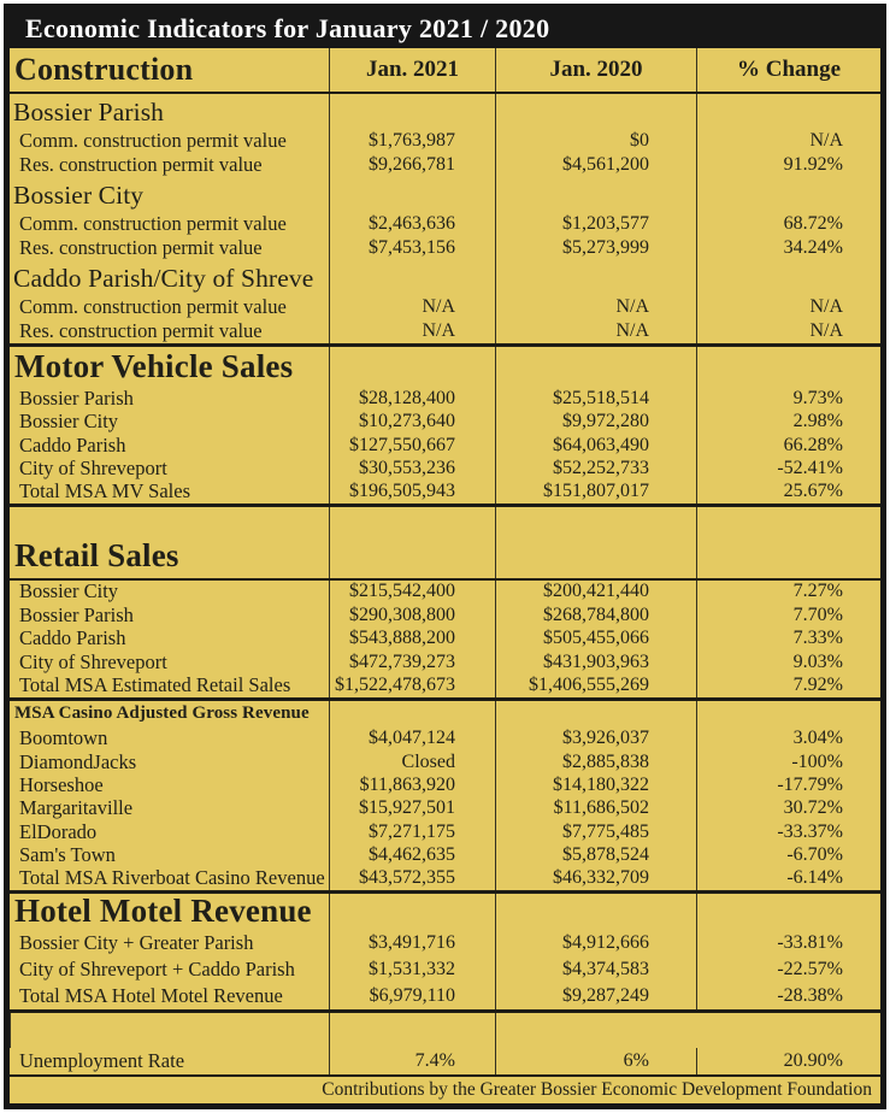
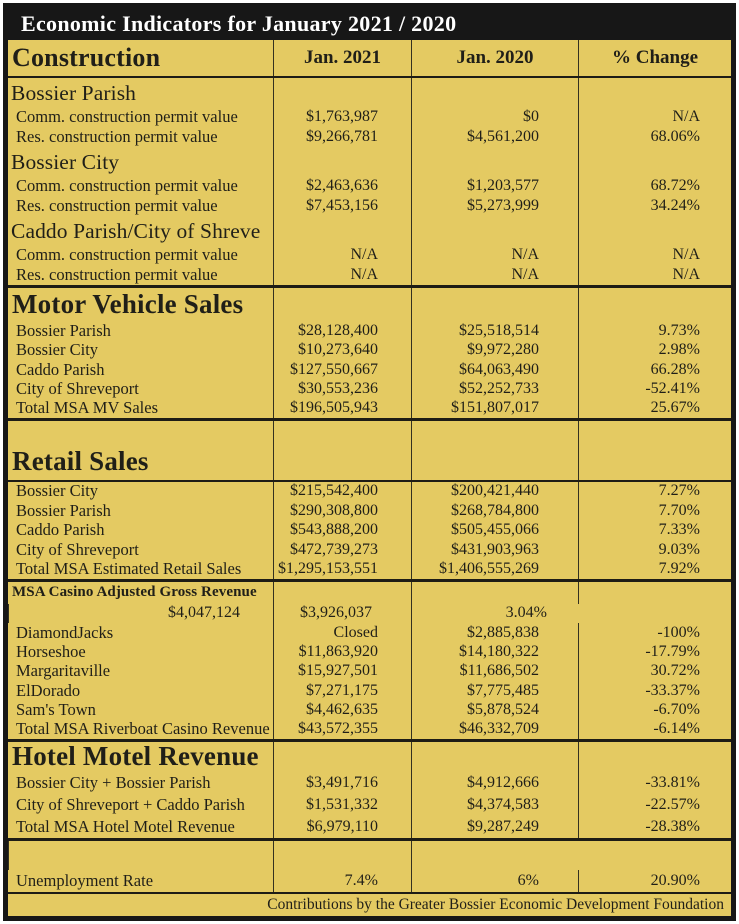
  Economic Indicators for January 2021 / 2020
  Construction
  Jan. 2021
  Jan. 2020
  % Change
  Bossier Parish
  Comm. construction permit value
  $1,763,987
  $0
  N/A
  Res. construction permit value
  $9,266,781
  $4,561,200
- 91.92%
+ 68.06%
  Bossier City
  Comm. construction permit value
  $2,463,636
  $1,203,577
  68.72%
  Res. construction permit value
  $7,453,156
  $5,273,999
  34.24%
  Caddo Parish/City of Shreve
  Comm. construction permit value
  N/A
  N/A
  N/A
  Res. construction permit value
  N/A
  N/A
  N/A
  Motor Vehicle Sales
  Bossier Parish
  $28,128,400
  $25,518,514
  9.73%
  Bossier City
  $10,273,640
  $9,972,280
  2.98%
  Caddo Parish
  $127,550,667
  $64,063,490
  66.28%
  City of Shreveport
  $30,553,236
  $52,252,733
  -52.41%
  Total MSA MV Sales
  $196,505,943
  $151,807,017
  25.67%
  Retail Sales
  Bossier City
  $215,542,400
  $200,421,440
  7.27%
  Bossier Parish
  $290,308,800
  $268,784,800
  7.70%
  Caddo Parish
  $543,888,200
  $505,455,066
  7.33%
  City of Shreveport
  $472,739,273
  $431,903,963
  9.03%
  Total MSA Estimated Retail Sales
- $1,522,478,673
+ $1,295,153,551
  $1,406,555,269
  7.92%
  MSA Casino Adjusted Gross Revenue
- Boomtown
  $4,047,124
  $3,926,037
  3.04%
  DiamondJacks
  Closed
  $2,885,838
  -100%
  Horseshoe
  $11,863,920
  $14,180,322
  -17.79%
  Margaritaville
  $15,927,501
  $11,686,502
  30.72%
  ElDorado
  $7,271,175
  $7,775,485
  -33.37%
  Sam's Town
  $4,462,635
  $5,878,524
  -6.70%
  Total MSA Riverboat Casino Revenue
  $43,572,355
  $46,332,709
  -6.14%
  Hotel Motel Revenue
- Bossier City + Greater Parish
+ Bossier City + Bossier Parish
  $3,491,716
  $4,912,666
  -33.81%
  City of Shreveport + Caddo Parish
  $1,531,332
  $4,374,583
  -22.57%
  Total MSA Hotel Motel Revenue
  $6,979,110
  $9,287,249
  -28.38%
  Unemployment Rate
  7.4%
  6%
  20.90%
  Contributions by the Greater Bossier Economic Development Foundation
